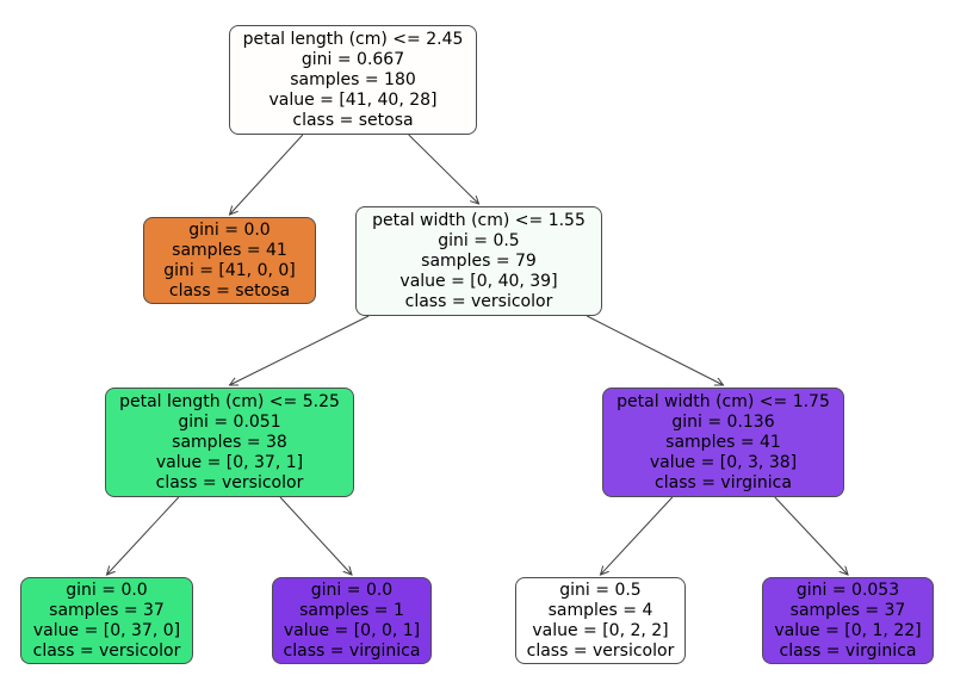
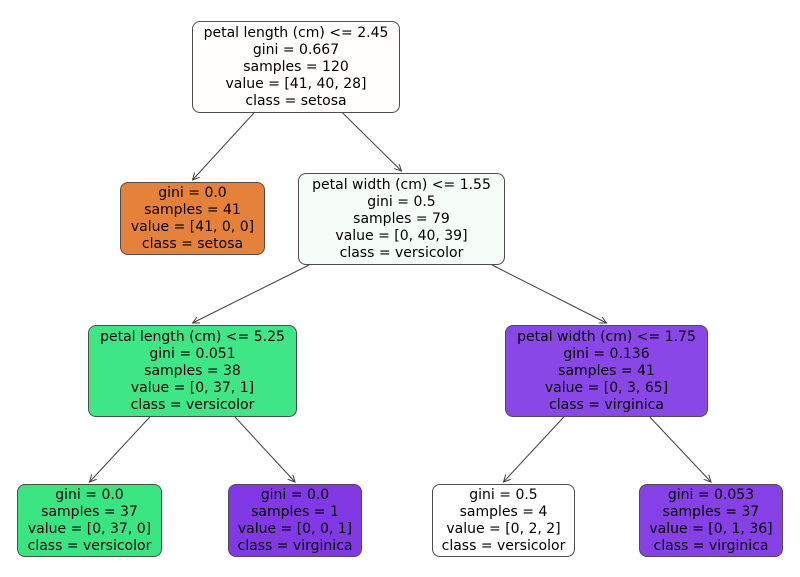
  petal length (cm) <= 2.45
  gini = 0.667
- samples = 180
+ samples = 120
  value = [41, 40, 28]
  class = setosa
  gini = 0.0
  samples = 41
- gini = [41, 0, 0]
+ value = [41, 0, 0]
  class = setosa
  petal width (cm) <= 1.55
  gini = 0.5
  samples = 79
  value = [0, 40, 39]
  class = versicolor
  petal length (cm) <= 5.25
  gini = 0.051
  samples = 38
  value = [0, 37, 1]
  class = versicolor
  petal width (cm) <= 1.75
  gini = 0.136
  samples = 41
- value = [0, 3, 38]
+ value = [0, 3, 65]
  class = virginica
  gini = 0.0
  samples = 37
  value = [0, 37, 0]
  class = versicolor
  gini = 0.0
  samples = 1
  value = [0, 0, 1]
  class = virginica
  gini = 0.5
  samples = 4
  value = [0, 2, 2]
  class = versicolor
  gini = 0.053
  samples = 37
- value = [0, 1, 22]
+ value = [0, 1, 36]
  class = virginica
